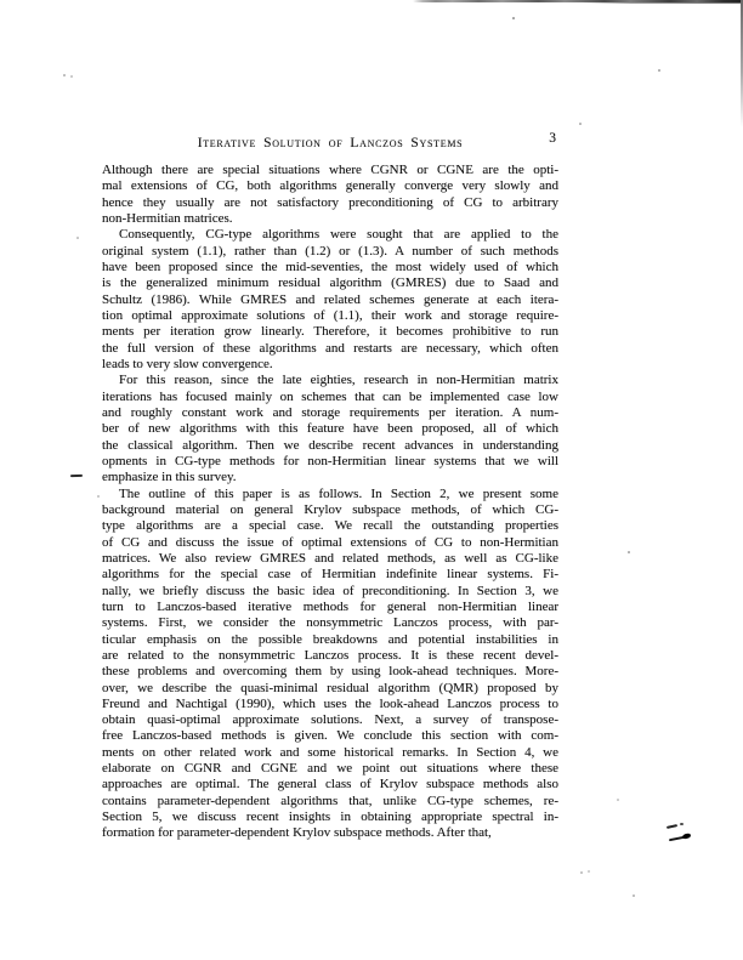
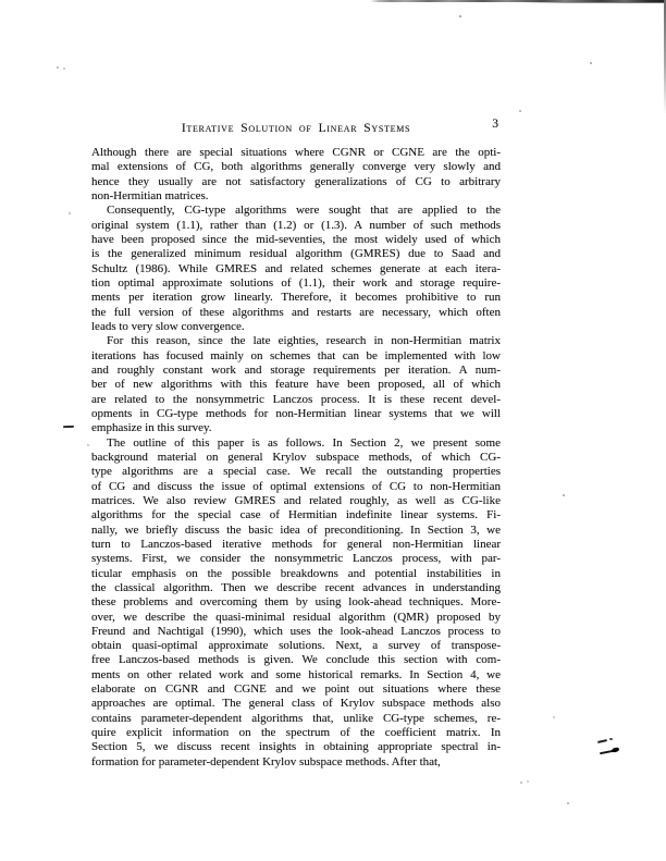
- Iterative Solution of Lanczos Systems
+ Iterative Solution of Linear Systems
  3
  Although there are special situations where CGNR or CGNE are the opti-
  mal extensions of CG, both algorithms generally converge very slowly and
- hence they usually are not satisfactory preconditioning of CG to arbitrary
+ hence they usually are not satisfactory generalizations of CG to arbitrary
  non-Hermitian matrices.
  Consequently, CG-type algorithms were sought that are applied to the
  original system (1.1), rather than (1.2) or (1.3). A number of such methods
  have been proposed since the mid-seventies, the most widely used of which
  is the generalized minimum residual algorithm (GMRES) due to Saad and
  Schultz (1986). While GMRES and related schemes generate at each itera-
  tion optimal approximate solutions of (1.1), their work and storage require-
  ments per iteration grow linearly. Therefore, it becomes prohibitive to run
  the full version of these algorithms and restarts are necessary, which often
  leads to very slow convergence.
  For this reason, since the late eighties, research in non-Hermitian matrix
- iterations has focused mainly on schemes that can be implemented case low
+ iterations has focused mainly on schemes that can be implemented with low
  and roughly constant work and storage requirements per iteration. A num-
  ber of new algorithms with this feature have been proposed, all of which
- the classical algorithm. Then we describe recent advances in understanding
+ are related to the nonsymmetric Lanczos process. It is these recent devel-
  opments in CG-type methods for non-Hermitian linear systems that we will
  emphasize in this survey.
  The outline of this paper is as follows. In Section 2, we present some
  background material on general Krylov subspace methods, of which CG-
  type algorithms are a special case. We recall the outstanding properties
  of CG and discuss the issue of optimal extensions of CG to non-Hermitian
- matrices. We also review GMRES and related methods, as well as CG-like
+ matrices. We also review GMRES and related roughly, as well as CG-like
  algorithms for the special case of Hermitian indefinite linear systems. Fi-
  nally, we briefly discuss the basic idea of preconditioning. In Section 3, we
  turn to Lanczos-based iterative methods for general non-Hermitian linear
  systems. First, we consider the nonsymmetric Lanczos process, with par-
  ticular emphasis on the possible breakdowns and potential instabilities in
- are related to the nonsymmetric Lanczos process. It is these recent devel-
+ the classical algorithm. Then we describe recent advances in understanding
  these problems and overcoming them by using look-ahead techniques. More-
  over, we describe the quasi-minimal residual algorithm (QMR) proposed by
  Freund and Nachtigal (1990), which uses the look-ahead Lanczos process to
  obtain quasi-optimal approximate solutions. Next, a survey of transpose-
  free Lanczos-based methods is given. We conclude this section with com-
  ments on other related work and some historical remarks. In Section 4, we
  elaborate on CGNR and CGNE and we point out situations where these
  approaches are optimal. The general class of Krylov subspace methods also
  contains parameter-dependent algorithms that, unlike CG-type schemes, re-
+ quire explicit information on the spectrum of the coefficient matrix. In
  Section 5, we discuss recent insights in obtaining appropriate spectral in-
  formation for parameter-dependent Krylov subspace methods. After that,
